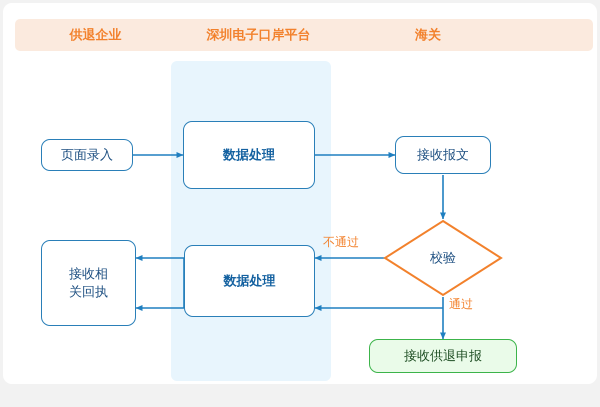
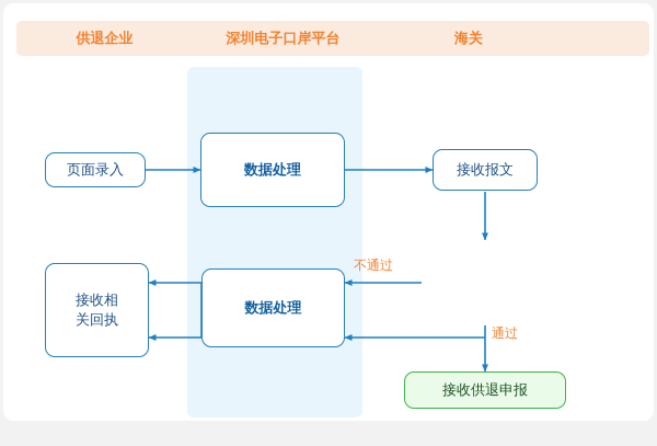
  供退企业
  深圳电子口岸平台
  海关
  页面录入
  数据处理
  接收报文
- 校验
  接收供退申报
  数据处理
  接收相
  关回执
  不通过
  通过
